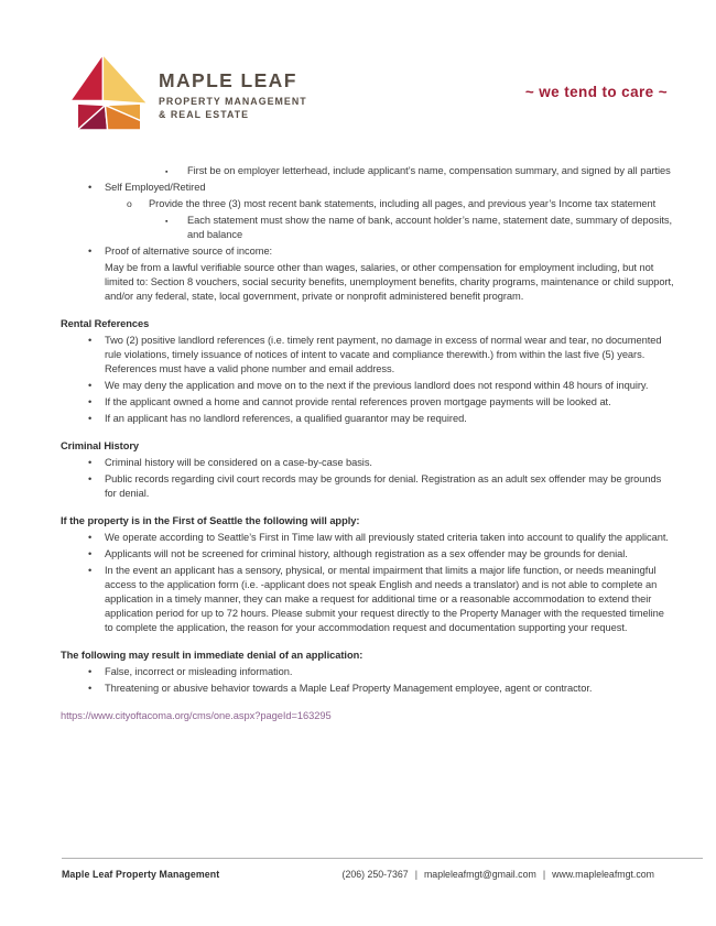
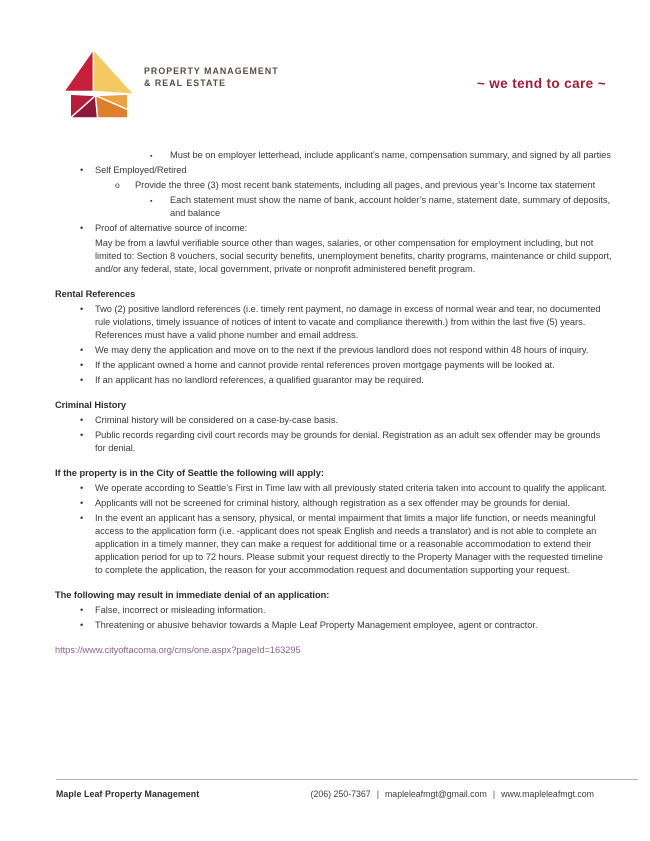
- MAPLE LEAF
  PROPERTY MANAGEMENT
  & REAL ESTATE
  ~ we tend to care ~
- First be on employer letterhead, include applicant’s name, compensation summary, and signed by all parties
+ Must be on employer letterhead, include applicant’s name, compensation summary, and signed by all parties
  •
  Self Employed/Retired
  o
  Provide the three (3) most recent bank statements, including all pages, and previous year’s Income tax statement
  Each statement must show the name of bank, account holder’s name, statement date, summary of deposits, and balance
  •
  Proof of alternative source of income:
  May be from a lawful verifiable source other than wages, salaries, or other compensation for employment including, but not limited to: Section 8 vouchers, social security benefits, unemployment benefits, charity programs, maintenance or child support, and/or any federal, state, local government, private or nonprofit administered benefit program.
  Rental References
  •
  Two (2) positive landlord references (i.e. timely rent payment, no damage in excess of normal wear and tear, no documented rule violations, timely issuance of notices of intent to vacate and compliance therewith.) from within the last five (5) years. References must have a valid phone number and email address.
  •
  We may deny the application and move on to the next if the previous landlord does not respond within 48 hours of inquiry.
  •
  If the applicant owned a home and cannot provide rental references proven mortgage payments will be looked at.
  •
  If an applicant has no landlord references, a qualified guarantor may be required.
  Criminal History
  •
  Criminal history will be considered on a case-by-case basis.
  •
  Public records regarding civil court records may be grounds for denial. Registration as an adult sex offender may be grounds for denial.
- If the property is in the First of Seattle the following will apply:
+ If the property is in the City of Seattle the following will apply:
  •
  We operate according to Seattle’s First in Time law with all previously stated criteria taken into account to qualify the applicant.
  •
  Applicants will not be screened for criminal history, although registration as a sex offender may be grounds for denial.
  •
  In the event an applicant has a sensory, physical, or mental impairment that limits a major life function, or needs meaningful access to the application form (i.e. -applicant does not speak English and needs a translator) and is not able to complete an application in a timely manner, they can make a request for additional time or a reasonable accommodation to extend their application period for up to 72 hours. Please submit your request directly to the Property Manager with the requested timeline to complete the application, the reason for your accommodation request and documentation supporting your request.
  The following may result in immediate denial of an application:
  •
  False, incorrect or misleading information.
  •
  Threatening or abusive behavior towards a Maple Leaf Property Management employee, agent or contractor.
  https://www.cityoftacoma.org/cms/one.aspx?pageId=163295
  Maple Leaf Property Management
  (206) 250-7367 | mapleleafmgt@gmail.com | www.mapleleafmgt.com
